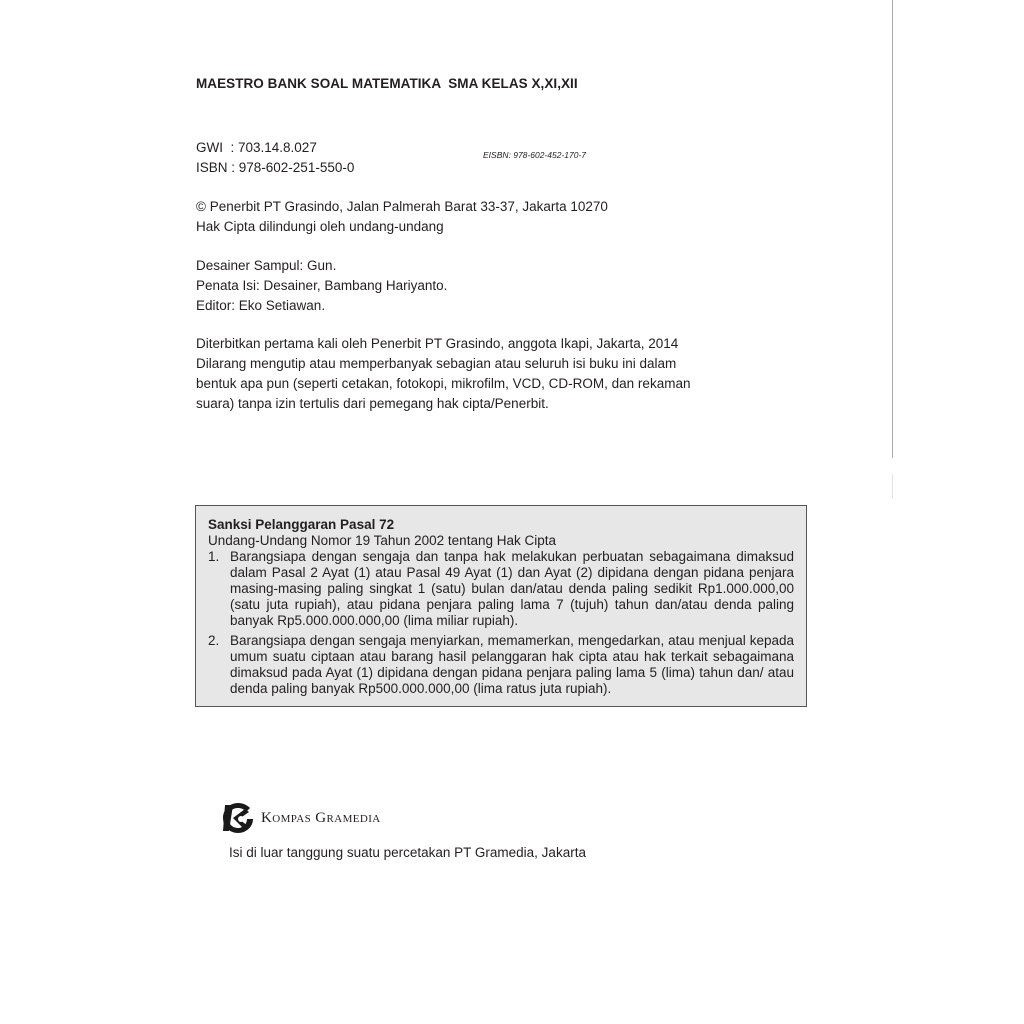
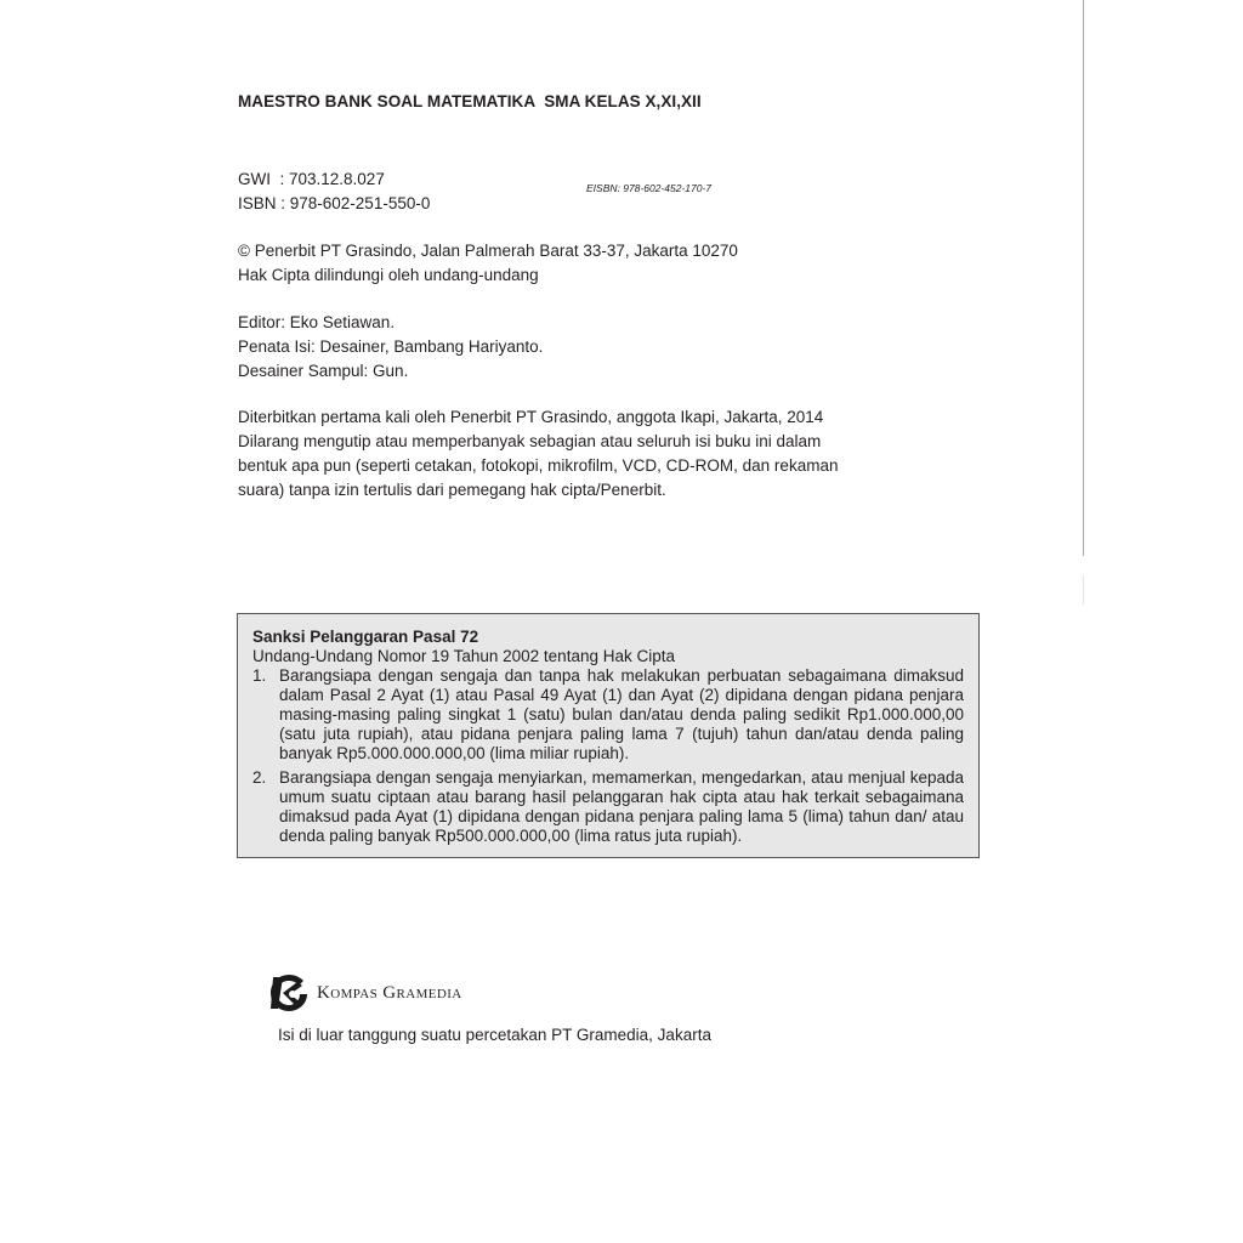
  MAESTRO BANK SOAL MATEMATIKA SMA KELAS X,XI,XII
- GWI : 703.14.8.027
+ GWI : 703.12.8.027
  ISBN : 978-602-251-550-0
  EISBN: 978-602-452-170-7
  © Penerbit PT Grasindo, Jalan Palmerah Barat 33-37, Jakarta 10270
  Hak Cipta dilindungi oleh undang-undang
- Desainer Sampul: Gun.
+ Editor: Eko Setiawan.
  Penata Isi: Desainer, Bambang Hariyanto.
- Editor: Eko Setiawan.
+ Desainer Sampul: Gun.
  Diterbitkan pertama kali oleh Penerbit PT Grasindo, anggota Ikapi, Jakarta, 2014
  Dilarang mengutip atau memperbanyak sebagian atau seluruh isi buku ini dalam
  bentuk apa pun (seperti cetakan, fotokopi, mikrofilm, VCD, CD-ROM, dan rekaman
  suara) tanpa izin tertulis dari pemegang hak cipta/Penerbit.
  Sanksi Pelanggaran Pasal 72
  Undang-Undang Nomor 19 Tahun 2002 tentang Hak Cipta
  1.
  Barangsiapa dengan sengaja dan tanpa hak melakukan perbuatan sebagaimana dimaksud dalam Pasal 2 Ayat (1) atau Pasal 49 Ayat (1) dan Ayat (2) dipidana dengan pidana penjara masing-masing paling singkat 1 (satu) bulan dan/atau denda paling sedikit Rp1.000.000,00 (satu juta rupiah), atau pidana penjara paling lama 7 (tujuh) tahun dan/atau denda paling banyak Rp5.000.000.000,00 (lima miliar rupiah).
  2.
  Barangsiapa dengan sengaja menyiarkan, memamerkan, mengedarkan, atau menjual kepada umum suatu ciptaan atau barang hasil pelanggaran hak cipta atau hak terkait sebagaimana dimaksud pada Ayat (1) dipidana dengan pidana penjara paling lama 5 (lima) tahun dan/ atau denda paling banyak Rp500.000.000,00 (lima ratus juta rupiah).
  Kompas Gramedia
  Isi di luar tanggung suatu percetakan PT Gramedia, Jakarta
